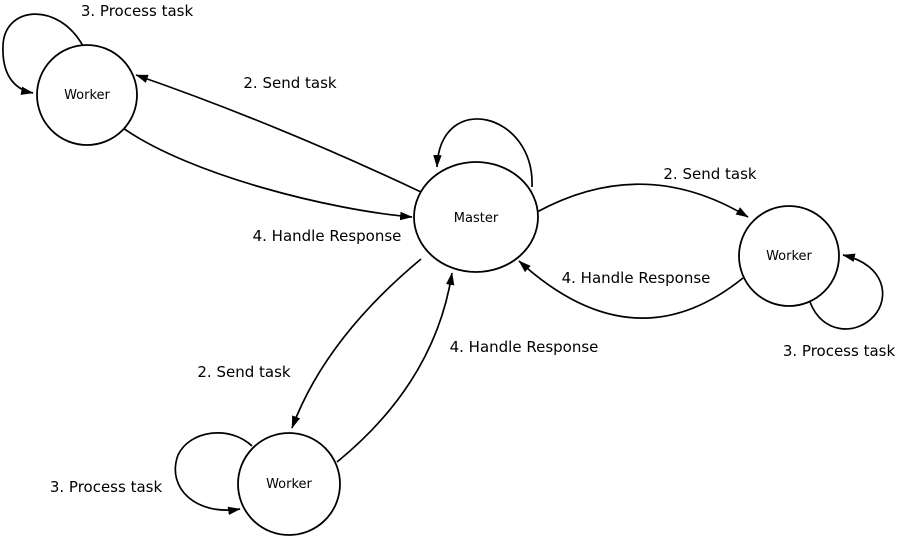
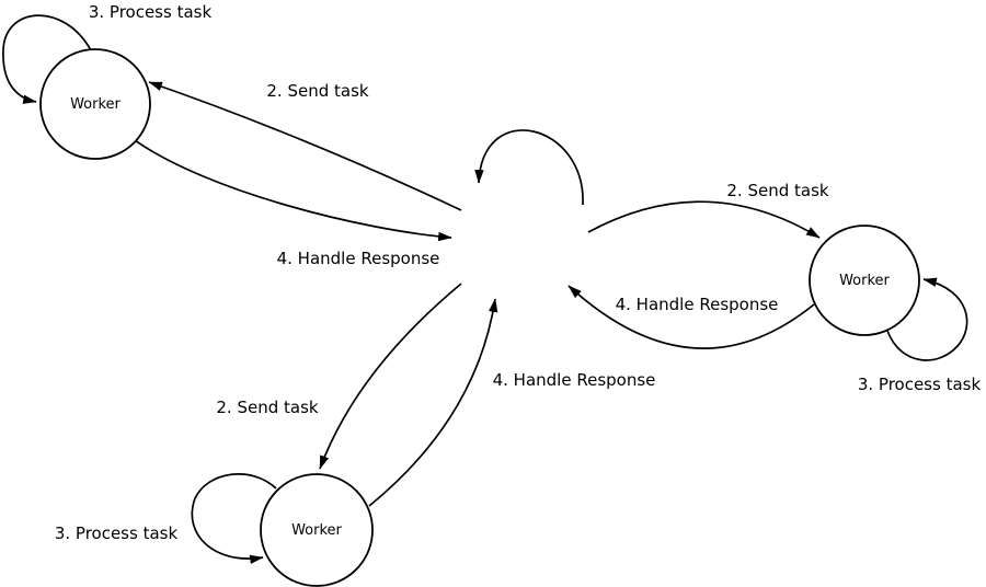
- Master
  Worker
  Worker
  Worker
  2. Send task
  4. Handle Response
  2. Send task
  4. Handle Response
  2. Send task
  4. Handle Response
  3. Process task
  3. Process task
  3. Process task
